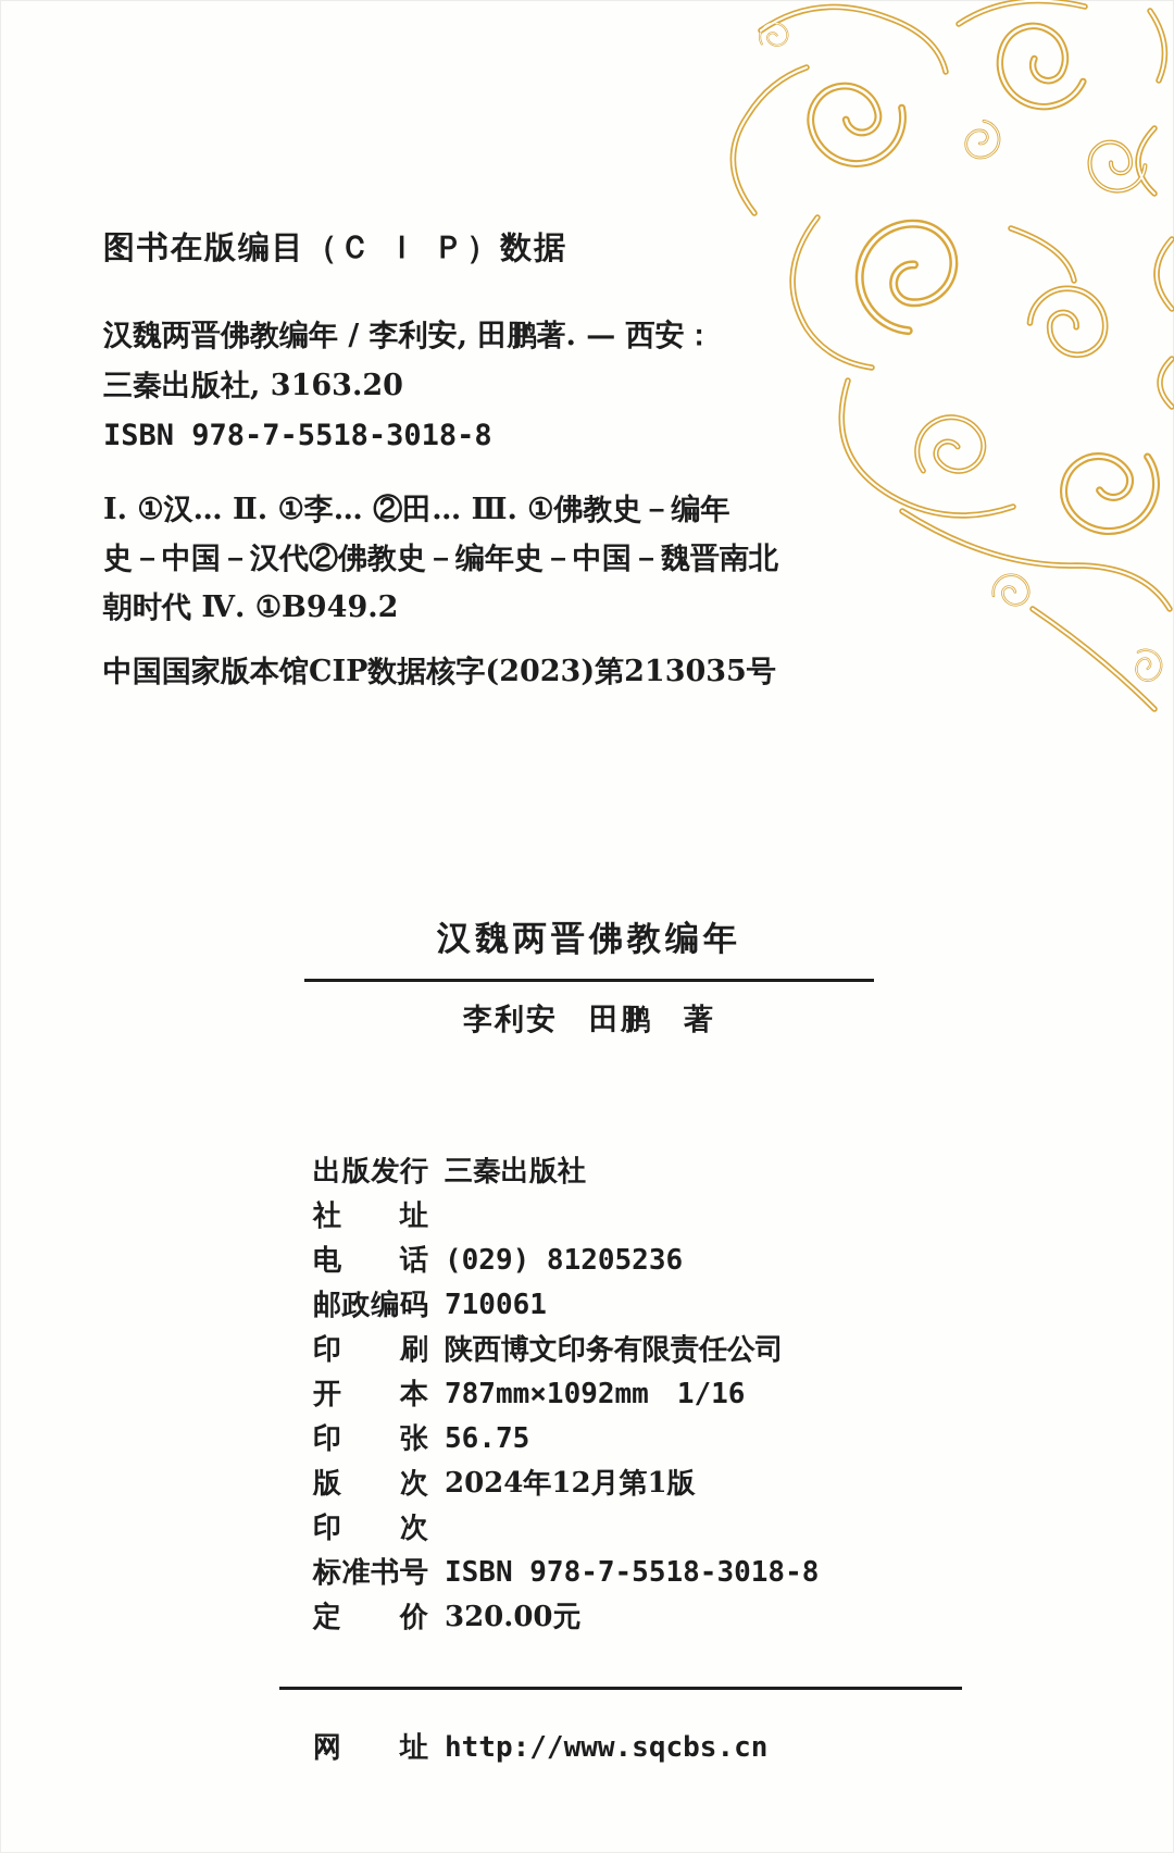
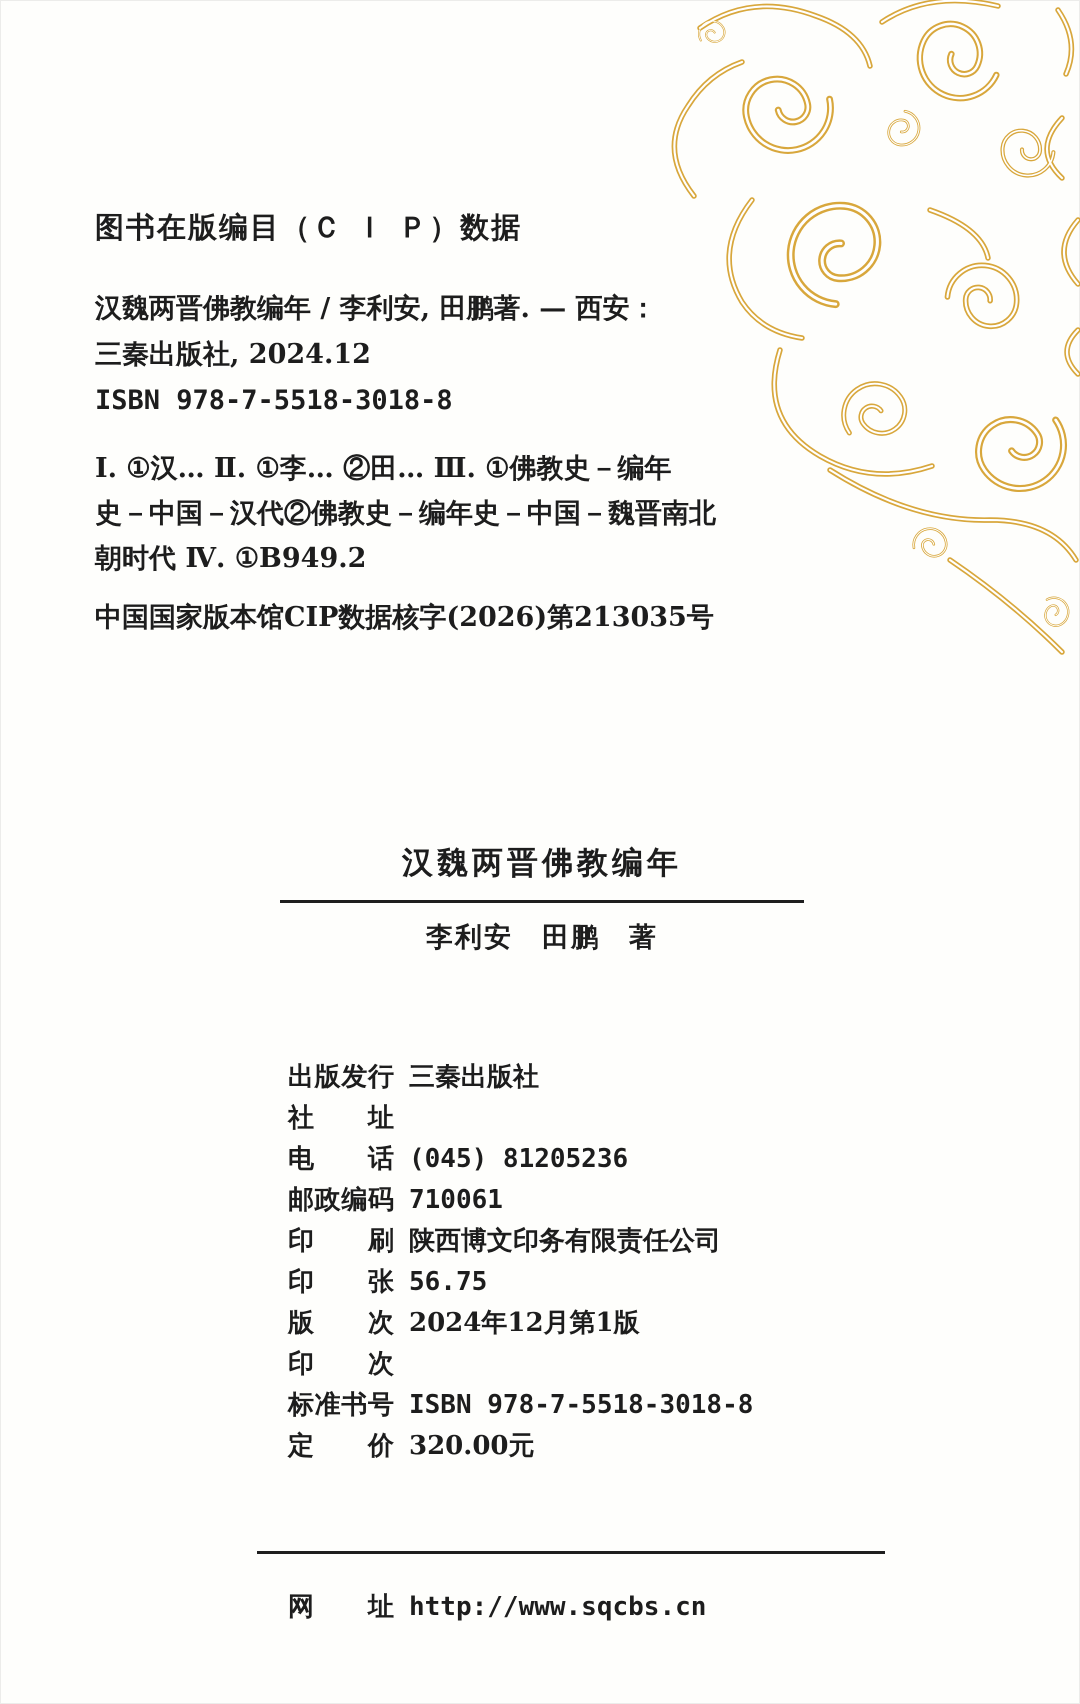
  图书在版编目（Ｃ Ｉ Ｐ）数据
  汉魏两晋佛教编年 / 李利安, 田鹏著. — 西安：
- 三秦出版社, 3163.20
+ 三秦出版社, 2024.12
  ISBN 978-7-5518-3018-8
  Ⅰ. ①汉… Ⅱ. ①李… ②田… Ⅲ. ①佛教史－编年
  史－中国－汉代②佛教史－编年史－中国－魏晋南北
  朝时代 Ⅳ. ①B949.2
- 中国国家版本馆CIP数据核字(2023)第213035号
+ 中国国家版本馆CIP数据核字(2026)第213035号
  汉魏两晋佛教编年
  李利安 田鹏 著
  出版发行
  三秦出版社
  社址
  电话
- (029) 81205236
+ (045) 81205236
  邮政编码
  710061
  印刷
  陕西博文印务有限责任公司
- 开本
- 787mm×1092mm 1/16
  印张
  56.75
  版次
  2024年12月第1版
  印次
  标准书号
  ISBN 978-7-5518-3018-8
  定价
  320.00元
  网址
  http://www.sqcbs.cn
